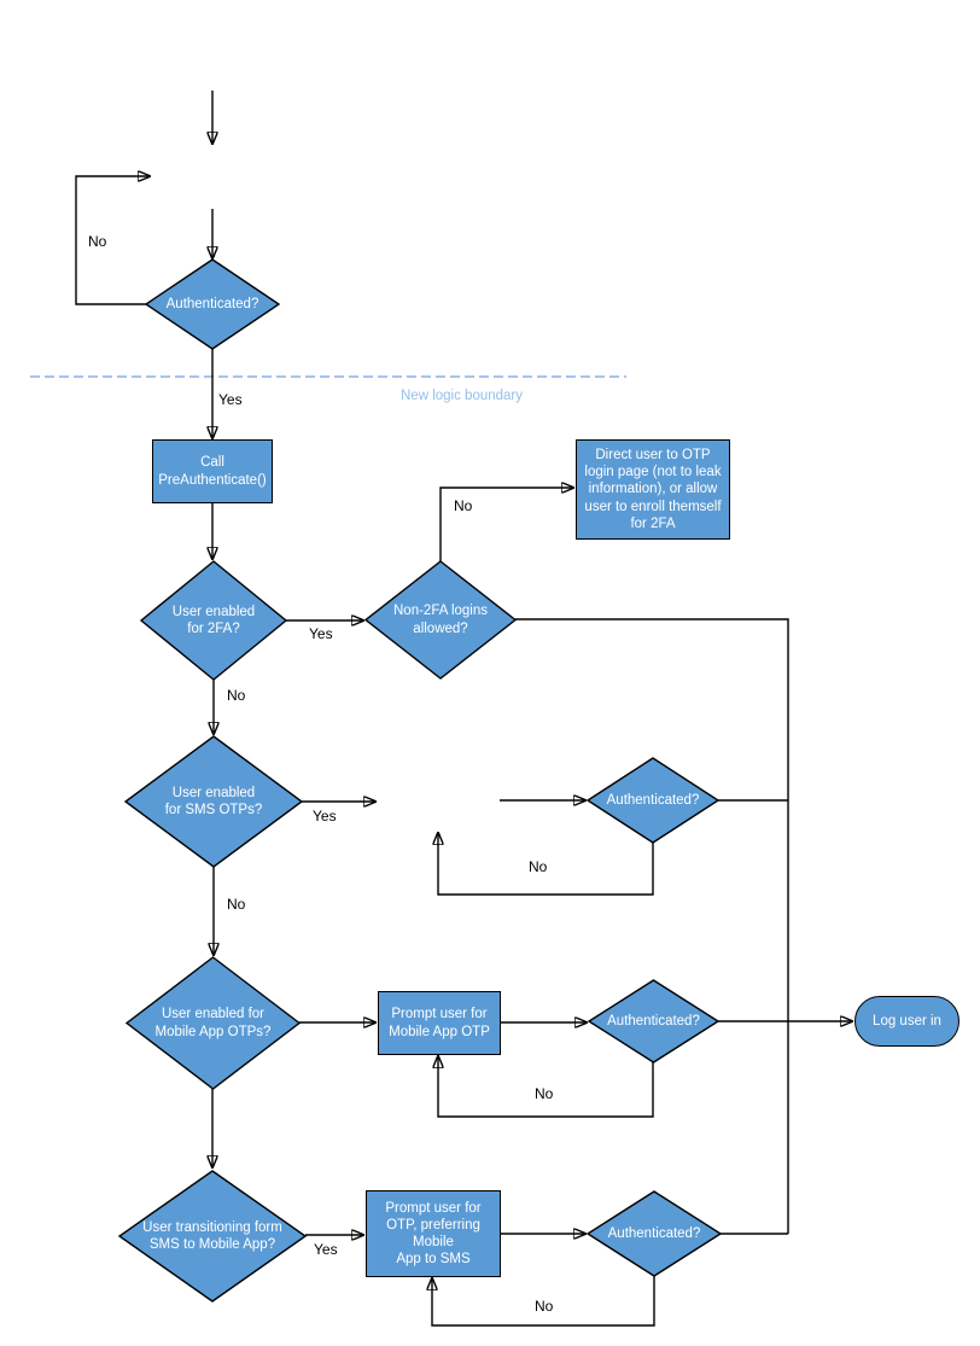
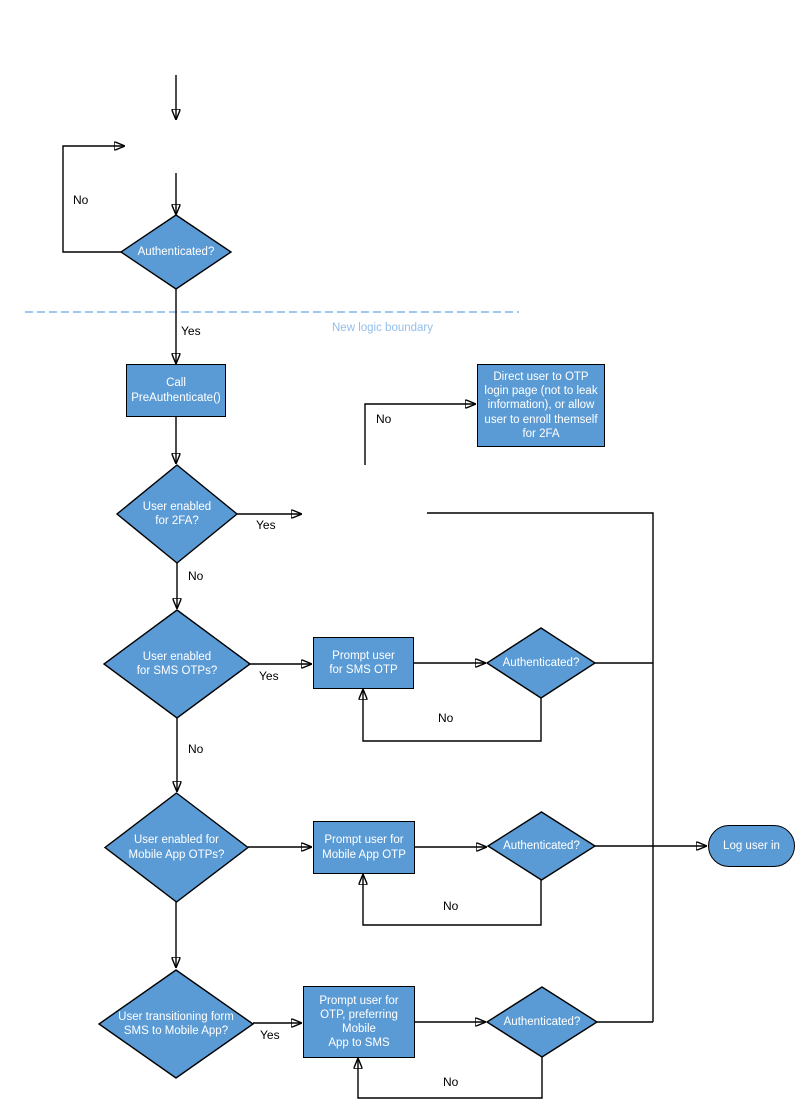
  Authenticated?
  Call
  PreAuthenticate()
  User enabled
  for 2FA?
- Non-2FA logins
- allowed?
  Direct user to OTP
  login page (not to leak
  information), or allow
  user to enroll themself
  for 2FA
  User enabled
  for SMS OTPs?
+ Prompt user
+ for SMS OTP
  Authenticated?
  User enabled for
  Mobile App OTPs?
  Prompt user for
  Mobile App OTP
  Authenticated?
  Log user in
  User transitioning form
  SMS to Mobile App?
  Prompt user for
  OTP, preferring
  Mobile
  App to SMS
  Authenticated?
  No
  Yes
  No
  Yes
  No
  Yes
  No
  No
  No
  Yes
  No
  New logic boundary
